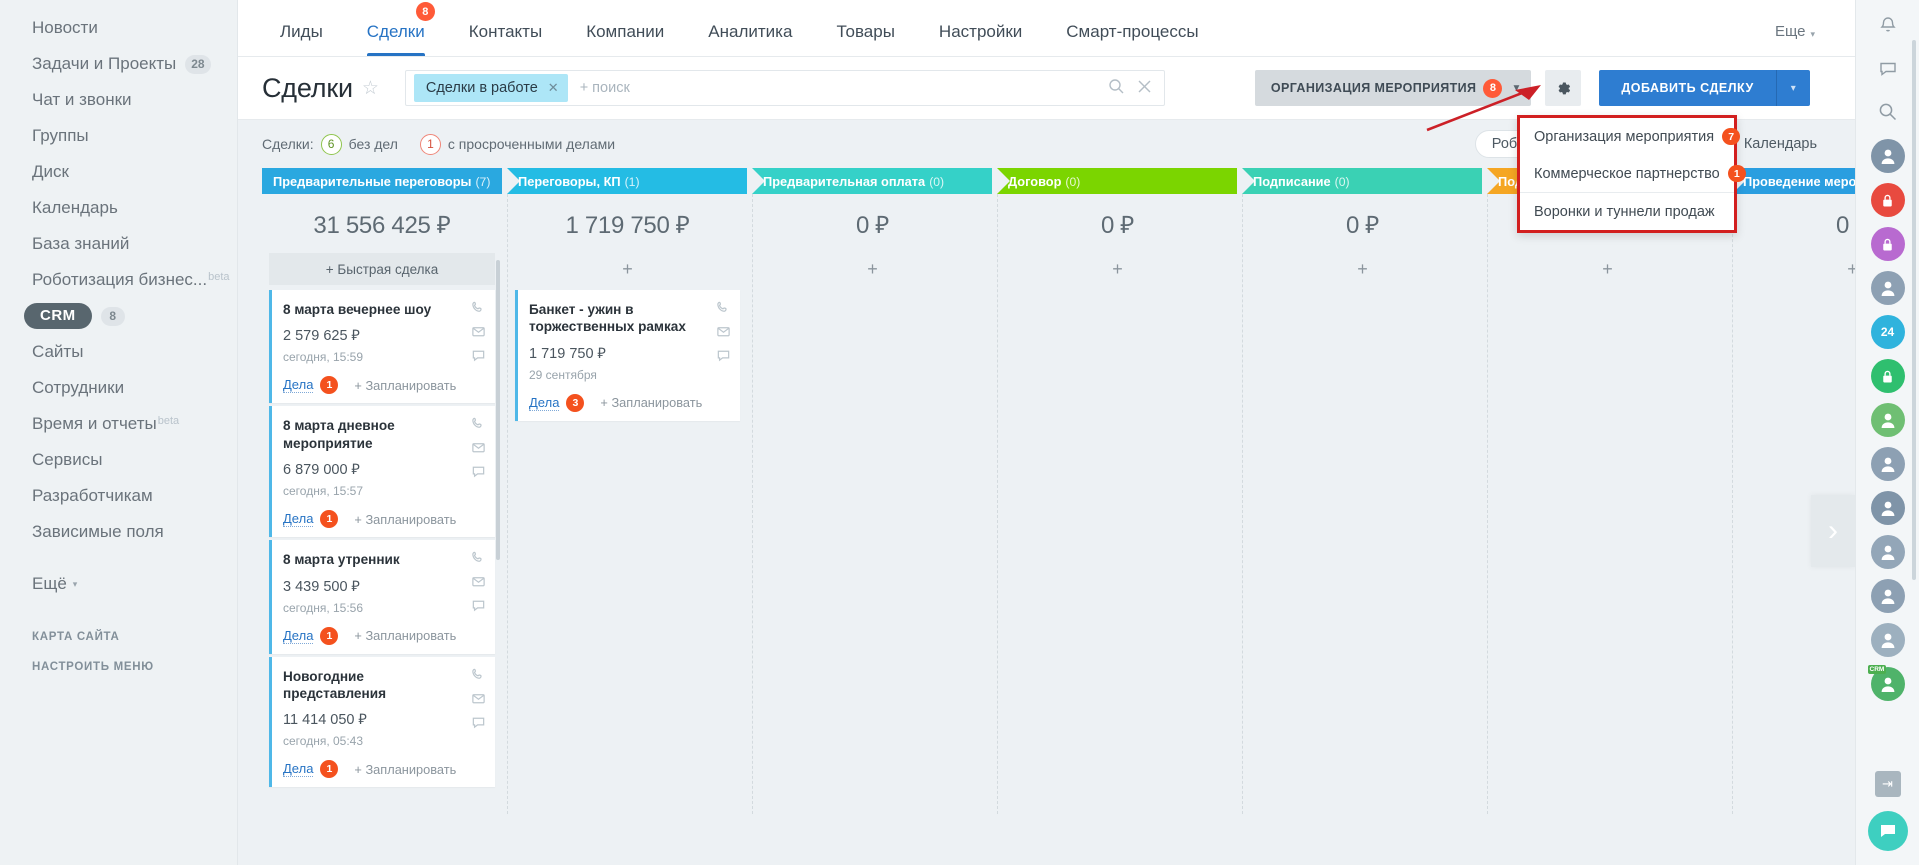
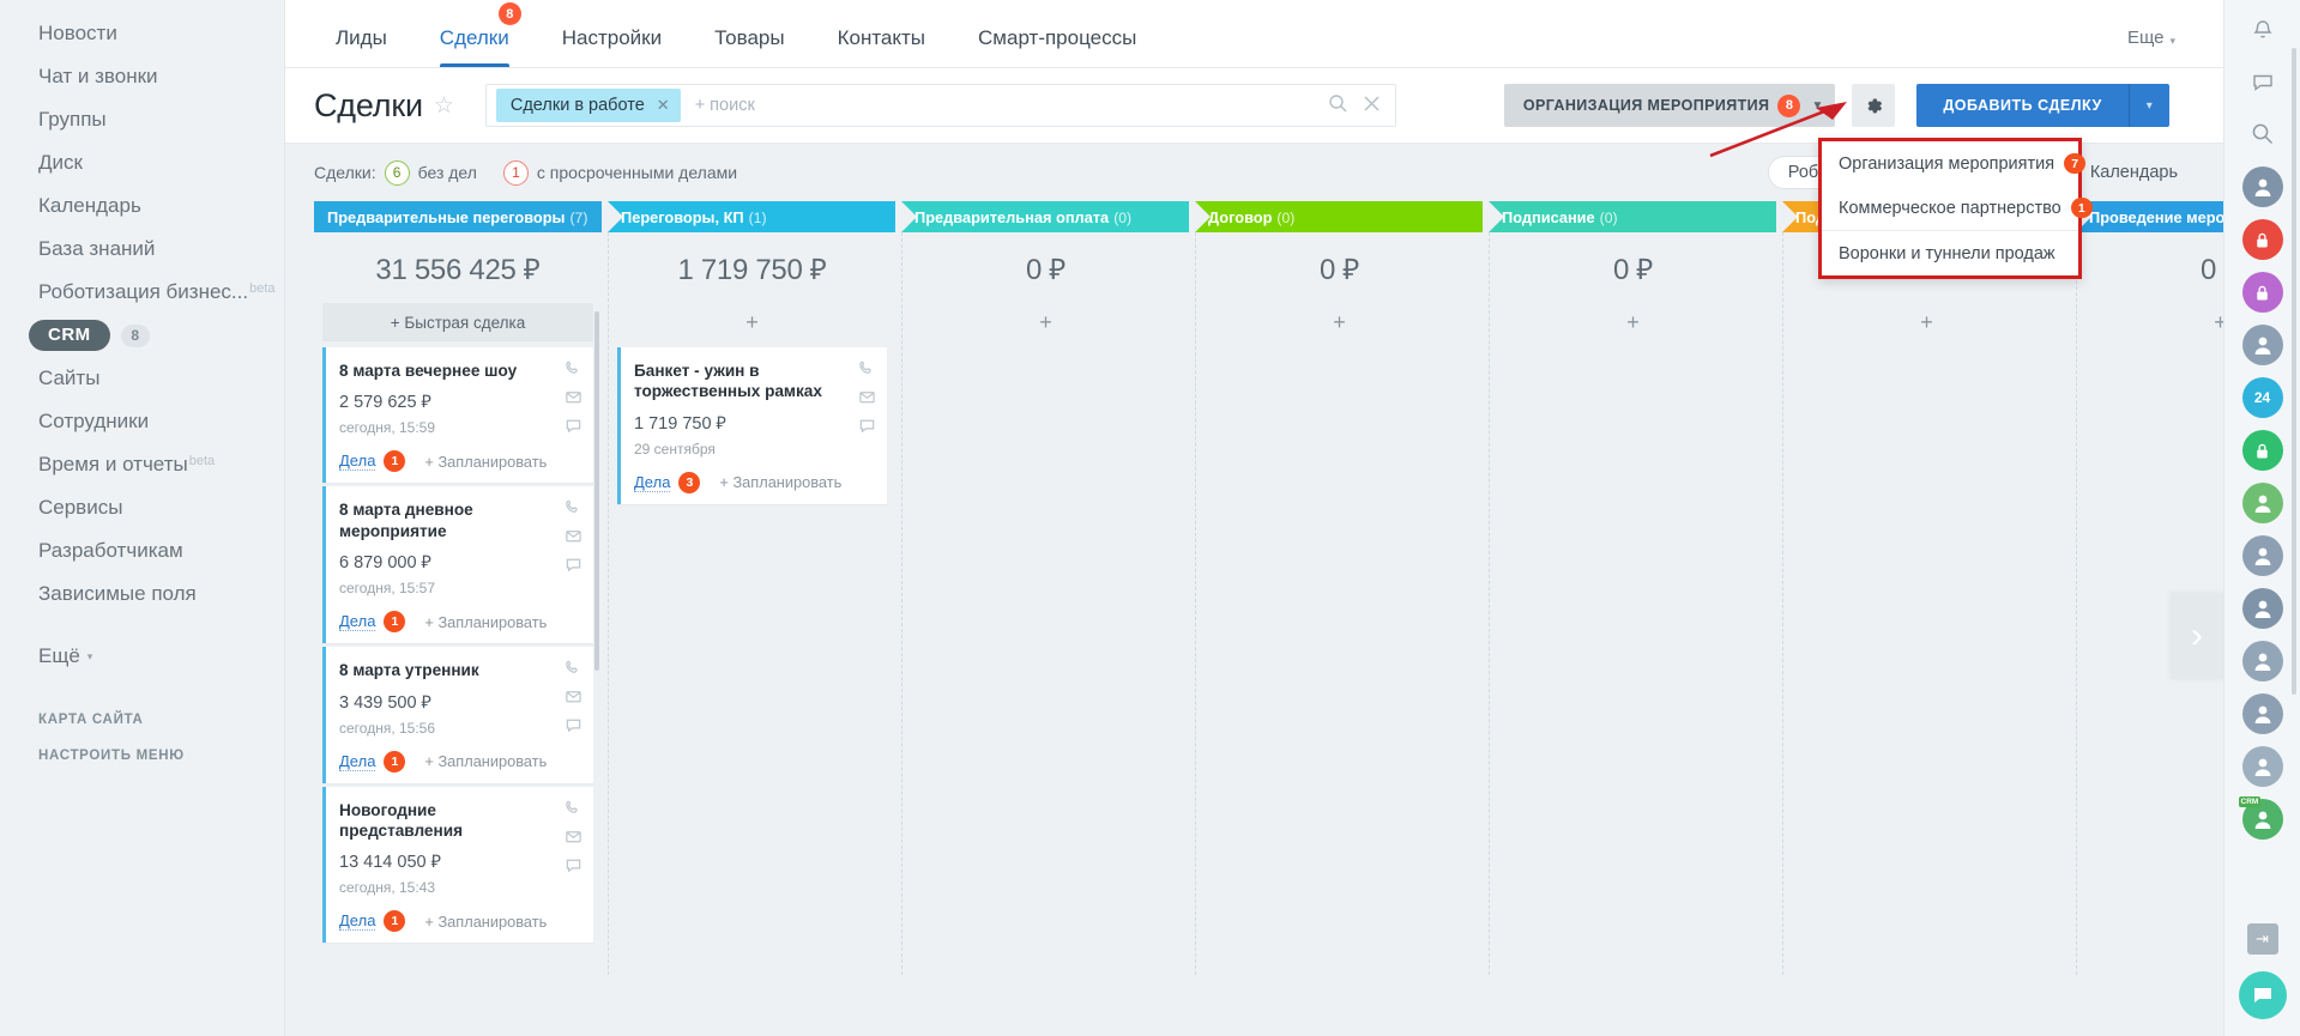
  Новости
- Задачи и Проекты
- 28
  Чат и звонки
  Группы
  Диск
  Календарь
  База знаний
  Роботизация бизнес...
  beta
  CRM
  8
  Сайты
  Сотрудники
  Время и отчеты
  beta
  Сервисы
  Разработчикам
  Зависимые поля
  Ещё
  ▾
  КАРТА САЙТА
  НАСТРОИТЬ МЕНЮ
  Лиды
  Сделки
  8
- Контакты
+ Настройки
- Компании
- Аналитика
  Товары
- Настройки
+ Контакты
  Смарт-процессы
  Еще
  ▾
  Сделки
  ☆
  Сделки в работе
  ✕
  + поиск
  ОРГАНИЗАЦИЯ МЕРОПРИЯТИЯ
  8
  ▼
  ДОБАВИТЬ СДЕЛКУ
  ▾
  Организация мероприятия
  7
  Коммерческое партнерство
  1
  Воронки и туннели продаж
  Сделки:
  6
  без дел
  1
  с просроченными делами
  Календарь
  Предварительные переговоры
  (7)
  31 556 425 ₽
  + Быстрая сделка
  8 марта вечернее шоу
  2 579 625 ₽
  сегодня, 15:59
  Дела
  1
  + Запланировать
  8 марта дневное мероприятие
  6 879 000 ₽
  сегодня, 15:57
  Дела
  1
  + Запланировать
  8 марта утренник
  3 439 500 ₽
  сегодня, 15:56
  Дела
  1
  + Запланировать
  Новогодние представления
- 11 414 050 ₽
+ 13 414 050 ₽
- сегодня, 05:43
+ сегодня, 15:43
  Дела
  1
  + Запланировать
  Переговоры, КП
  (1)
  1 719 750 ₽
  +
  Банкет - ужин в торжественных рамках
  1 719 750 ₽
  29 сентября
  Дела
  3
  + Запланировать
  Предварительная оплата
  (0)
  0 ₽
  +
  Договор
  (0)
  0 ₽
  +
  Подписание
  (0)
  0 ₽
  +
  +
  +
  ›
  24
  ⇥
